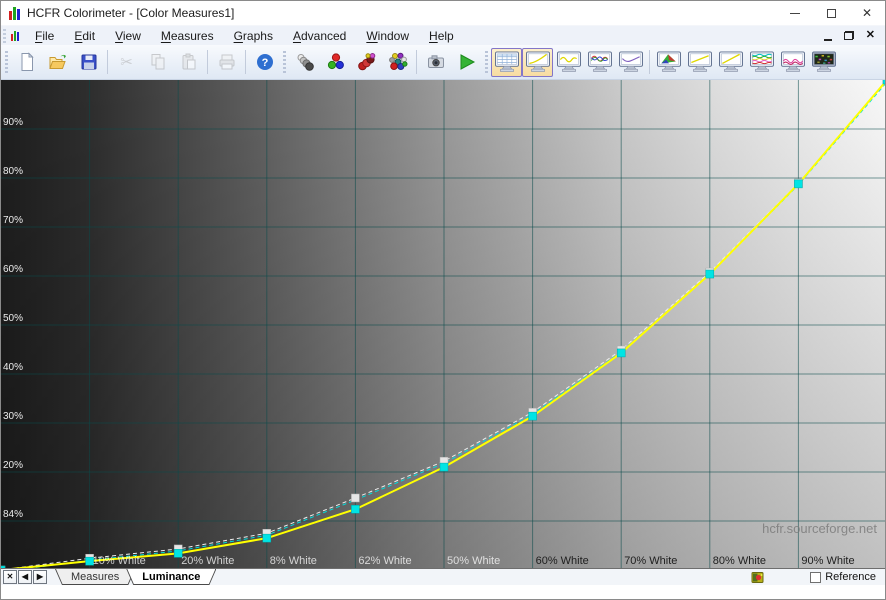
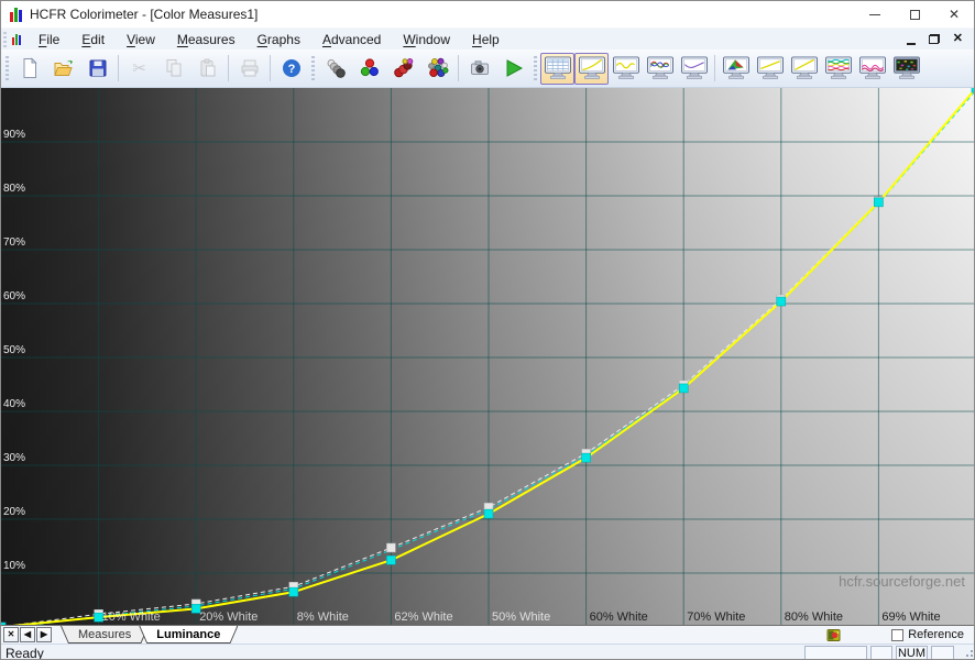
  HCFR Colorimeter - [Color Measures1]
  ✕
  File
  Edit
  View
  Measures
  Graphs
  Advanced
  Window
  Help
  ✕
  ✂
  ?
  hcfr.sourceforge.net
- 84%
+ 10%
  20%
  30%
  40%
  50%
  60%
  70%
  80%
  90%
  10% White
  20% White
  8% White
  62% White
  50% White
  60% White
  70% White
  80% White
- 90% White
+ 69% White
  ✕
  ◀
  ▶
  Measures
  Luminance
  Reference
+ Ready
+ NUM
